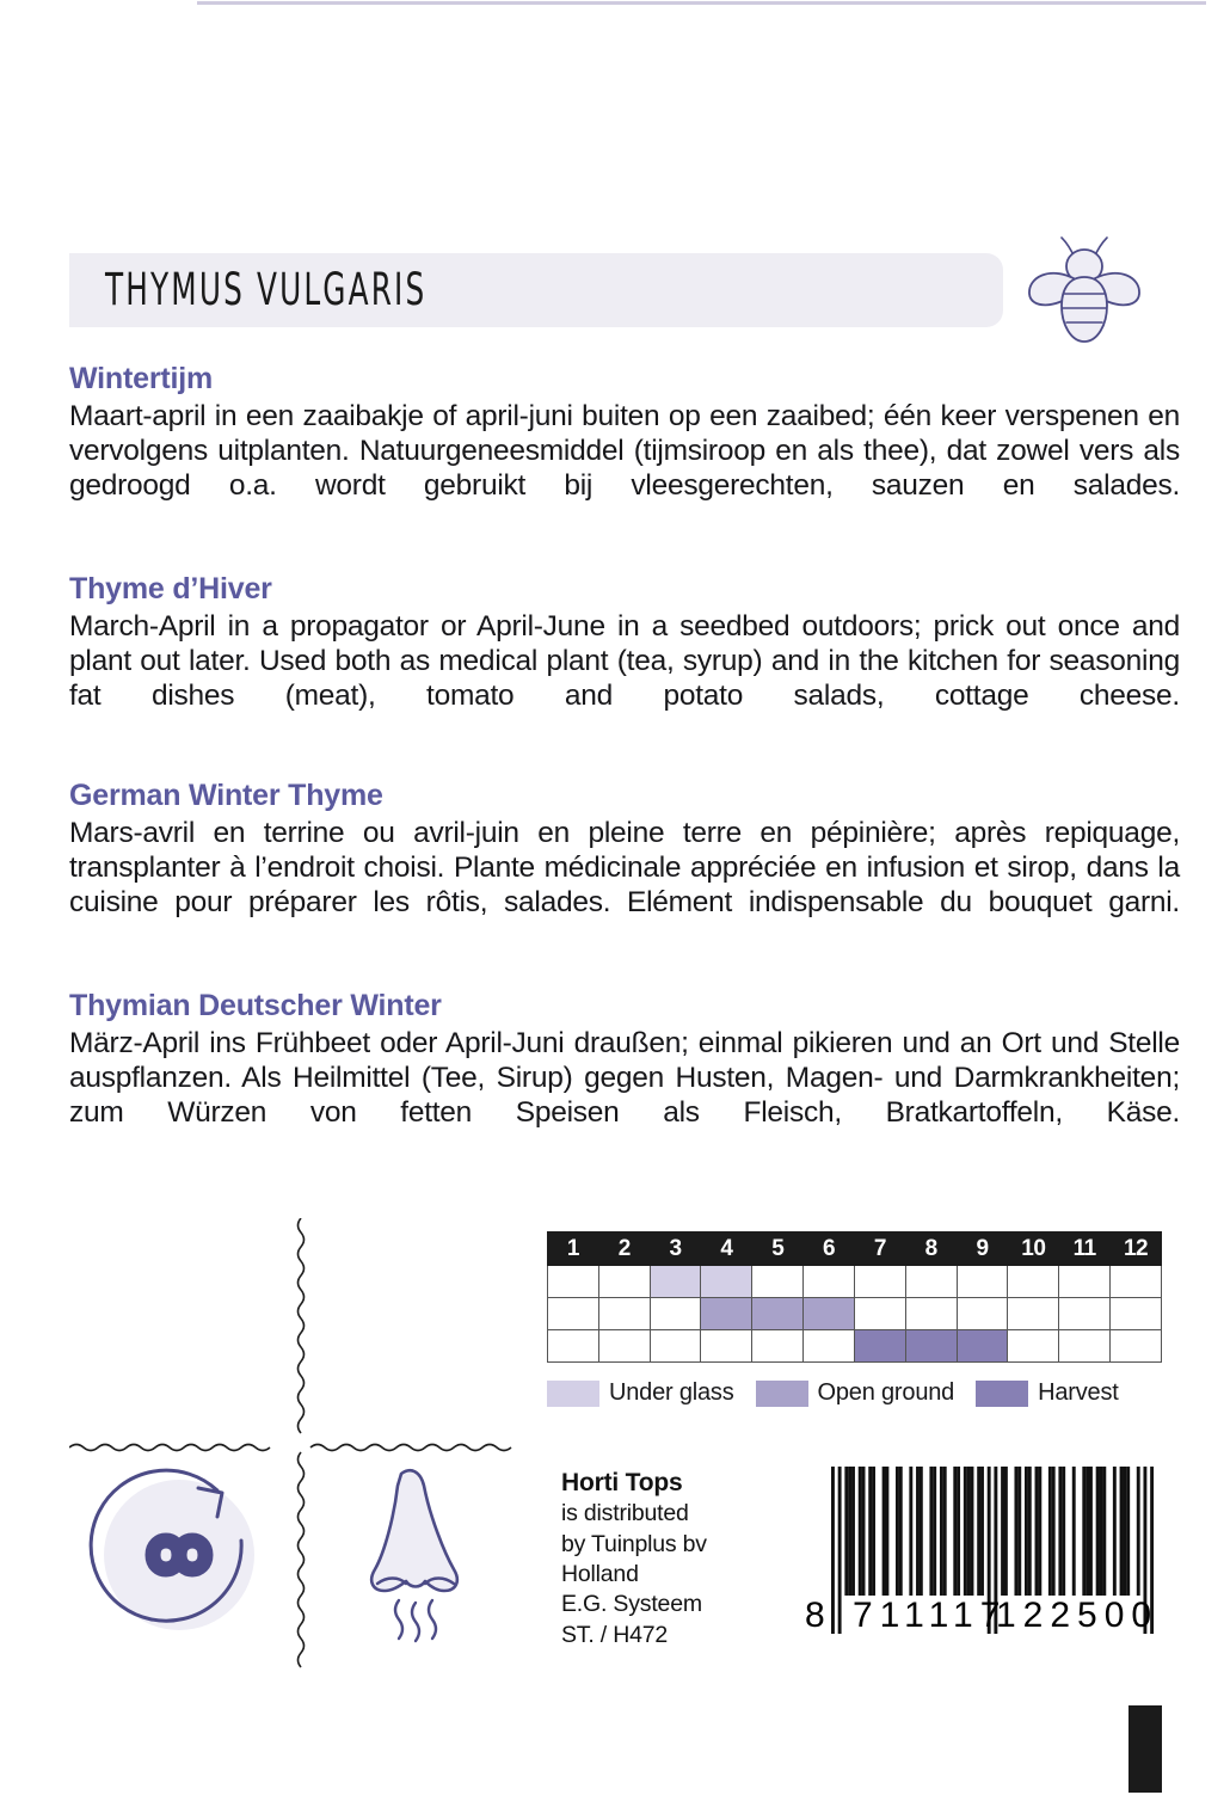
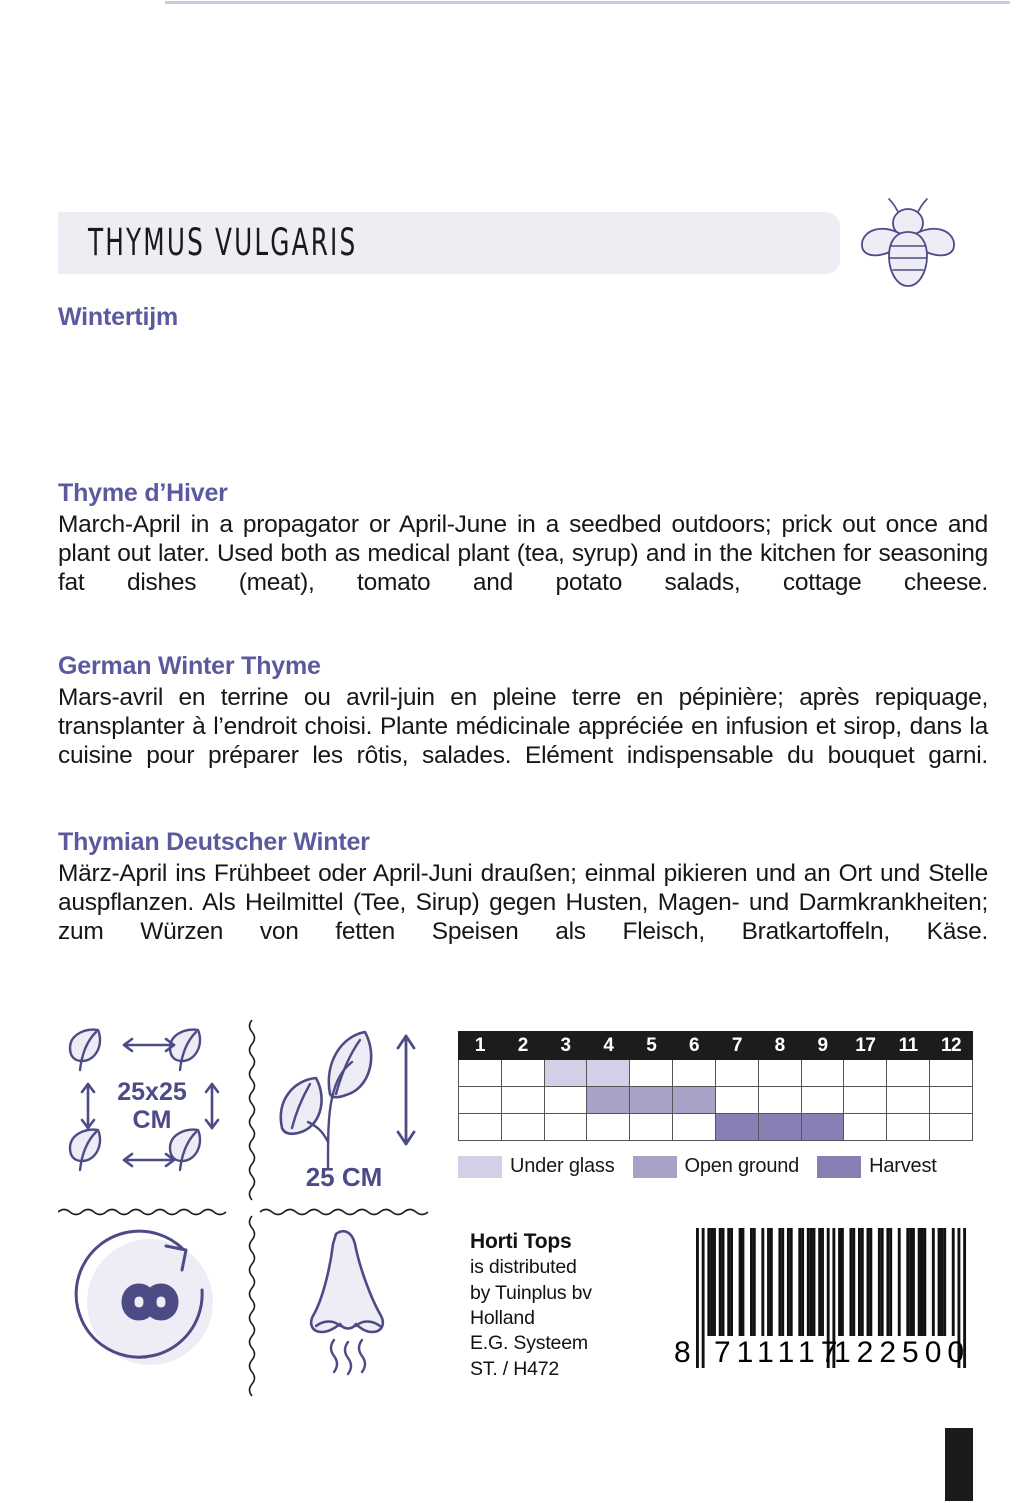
  THYMUS VULGARIS
  Wintertijm
- Maart-april in een zaaibakje of april-juni buiten op een zaaibed; één keer verspenen en vervolgens uitplanten. Natuurgeneesmiddel (tijmsiroop en als thee), dat zowel vers als gedroogd o.a. wordt gebruikt bij vleesgerechten, sauzen en salades.
  Thyme d’Hiver
  March-April in a propagator or April-June in a seedbed outdoors; prick out once and plant out later. Used both as medical plant (tea, syrup) and in the kitchen for seasoning fat dishes (meat), tomato and potato salads, cottage cheese.
  German Winter Thyme
  Mars-avril en terrine ou avril-juin en pleine terre en pépinière; après repiquage, transplanter à l’endroit choisi. Plante médicinale appréciée en infusion et sirop, dans la cuisine pour préparer les rôtis, salades. Elément indispensable du bouquet garni.
  Thymian Deutscher Winter
  März-April ins Frühbeet oder April-Juni draußen; einmal pikieren und an Ort und Stelle auspflanzen. Als Heilmittel (Tee, Sirup) gegen Husten, Magen- und Darmkrankheiten; zum Würzen von fetten Speisen als Fleisch, Bratkartoffeln, Käse.
+ 25x25
+ CM
+ 25 CM
- 1	2	3	4	5	6	7	8	9	10	11	12
+ 1	2	3	4	5	6	7	8	9	17	11	12
  Under glass
  Open ground
  Harvest
  Horti Tops
  is distributed
  by Tuinplus bv
  Holland
  E.G. Systeem
  ST. / H472
  8
  711117
  122500
